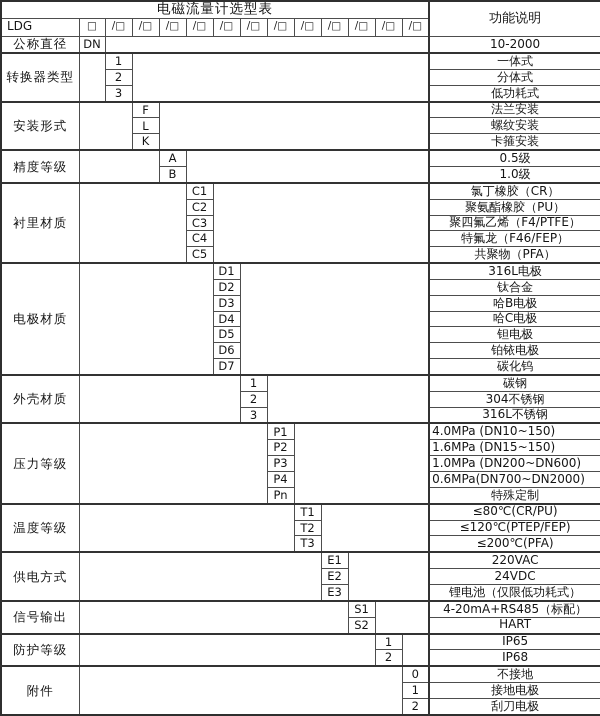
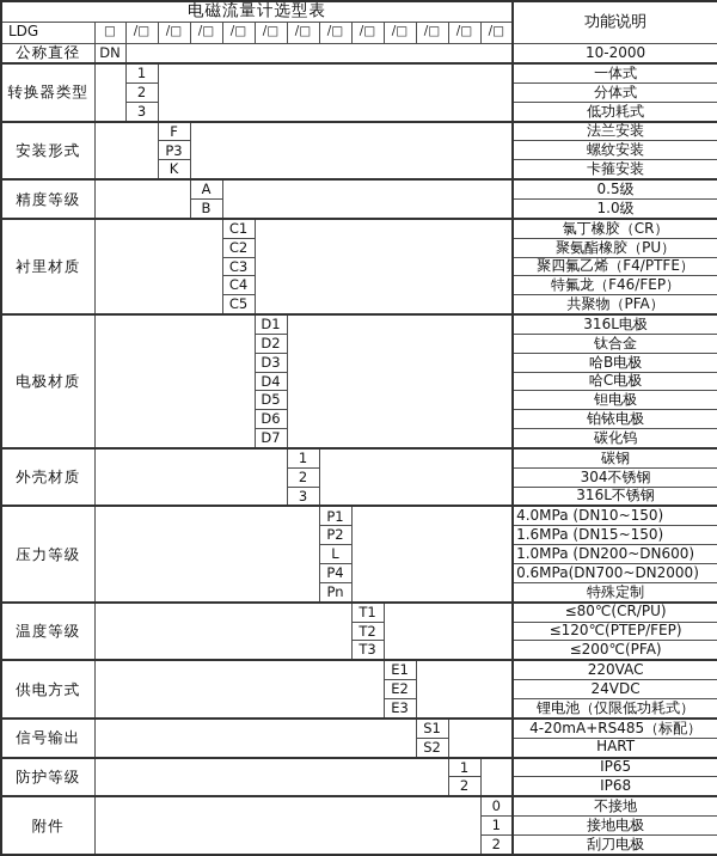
  电磁流量计选型表	功能说明
  LDG	□	/□	/□	/□	/□	/□	/□	/□	/□	/□	/□	/□	/□
  公称直径	DN		10-2000
  转换器类型		1		一体式
  2	分体式
  3	低功耗式
  安装形式		F		法兰安装
- L	螺纹安装
+ P3	螺纹安装
  K	卡箍安装
  精度等级		A		0.5级
  B	1.0级
  衬里材质		C1		氯丁橡胶（CR）
  C2	聚氨酯橡胶（PU）
  C3	聚四氟乙烯（F4/PTFE）
  C4	特氟龙（F46/FEP）
  C5	共聚物（PFA）
  电极材质		D1		316L电极
  D2	钛合金
  D3	哈B电极
  D4	哈C电极
  D5	钽电极
  D6	铂铱电极
  D7	碳化钨
  外壳材质		1		碳钢
  2	304不锈钢
  3	316L不锈钢
  压力等级		P1		4.0MPa (DN10~150)
  P2	1.6MPa (DN15~150)
- P3	1.0MPa (DN200~DN600)
+ L	1.0MPa (DN200~DN600)
  P4	0.6MPa(DN700~DN2000)
  Pn	特殊定制
  温度等级		T1		≤80℃(CR/PU)
  T2	≤120℃(PTEP/FEP)
  T3	≤200℃(PFA)
  供电方式		E1		220VAC
  E2	24VDC
  E3	锂电池（仅限低功耗式）
  信号输出		S1		4-20mA+RS485（标配）
  S2	HART
  防护等级		1		IP65
  2	IP68
  附件		0	不接地
  1	接地电极
  2	刮刀电极
